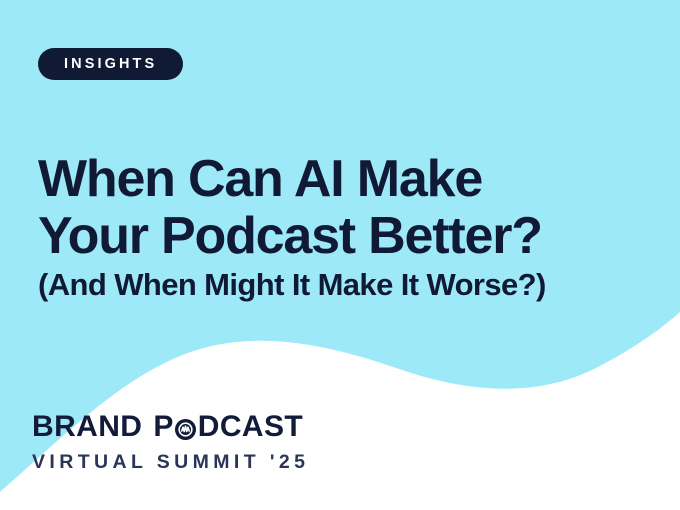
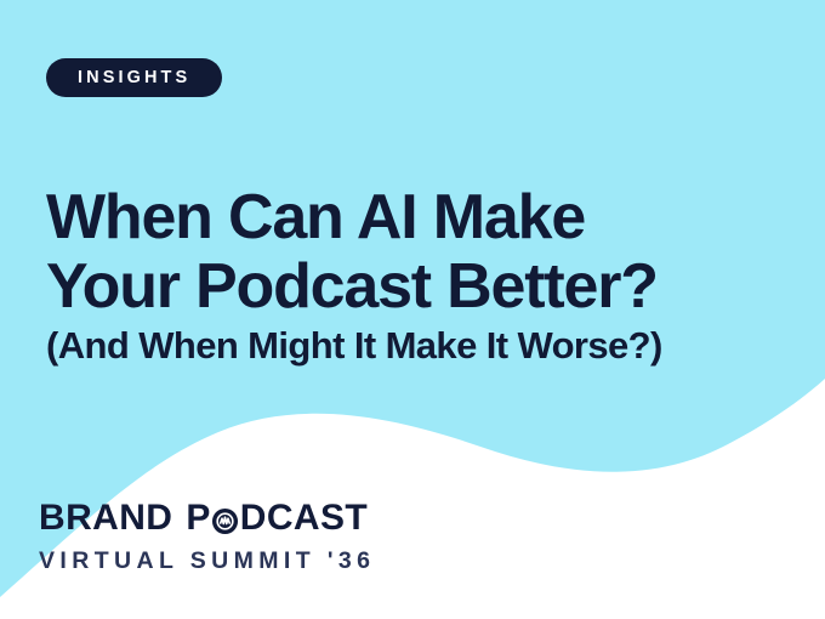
  INSIGHTS
  When Can AI Make
  Your Podcast Better?
  (And When Might It Make It Worse?)
  BRAND
  P
  DCAST
- VIRTUAL SUMMIT '25
+ VIRTUAL SUMMIT '36
